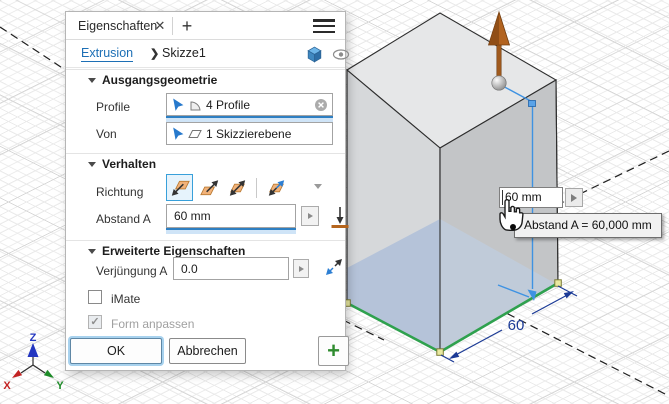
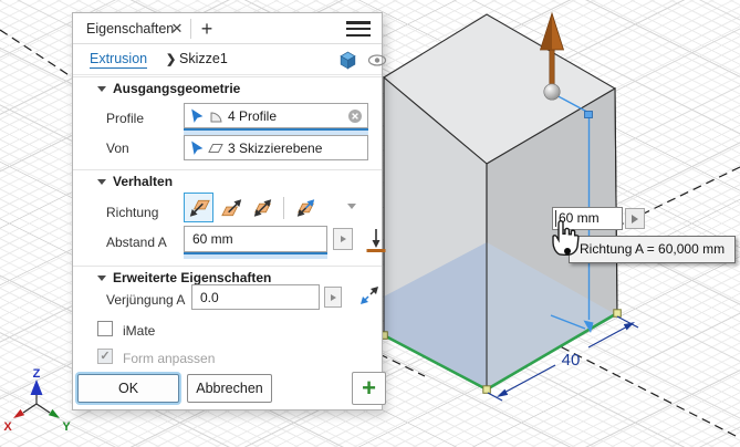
- 60
+ 40
  Z
  X
  Y
  60 mm
- Abstand A = 60,000 mm
+ Richtung A = 60,000 mm
  Eigenschaften
  ✕
  +
  Extrusion
  ❯
  Skizze1
  Ausgangsgeometrie
  Profile
  4 Profile
  Von
- 1 Skizzierebene
+ 3 Skizzierebene
  Verhalten
  Richtung
  Abstand A
  60 mm
  Erweiterte Eigenschaften
  Verjüngung A
  0.0
  iMate
  ✓
  Form anpassen
  OK
  Abbrechen
  +
